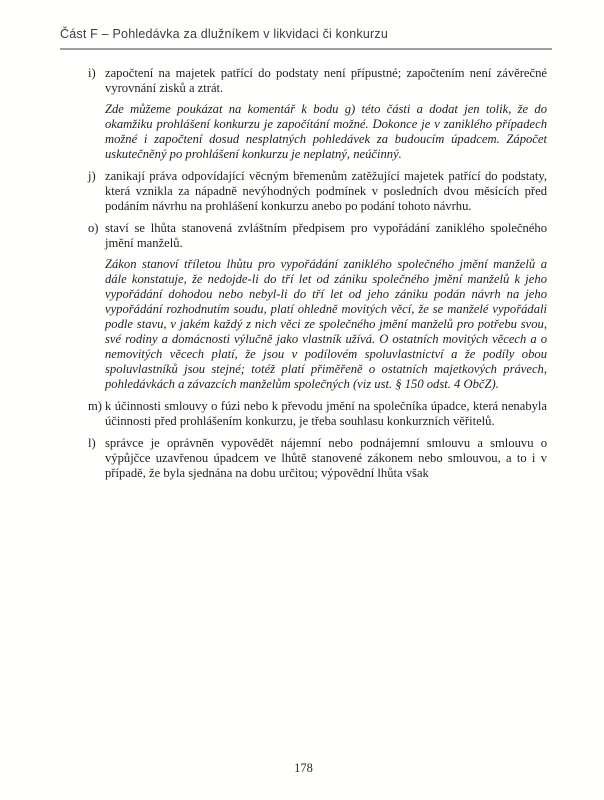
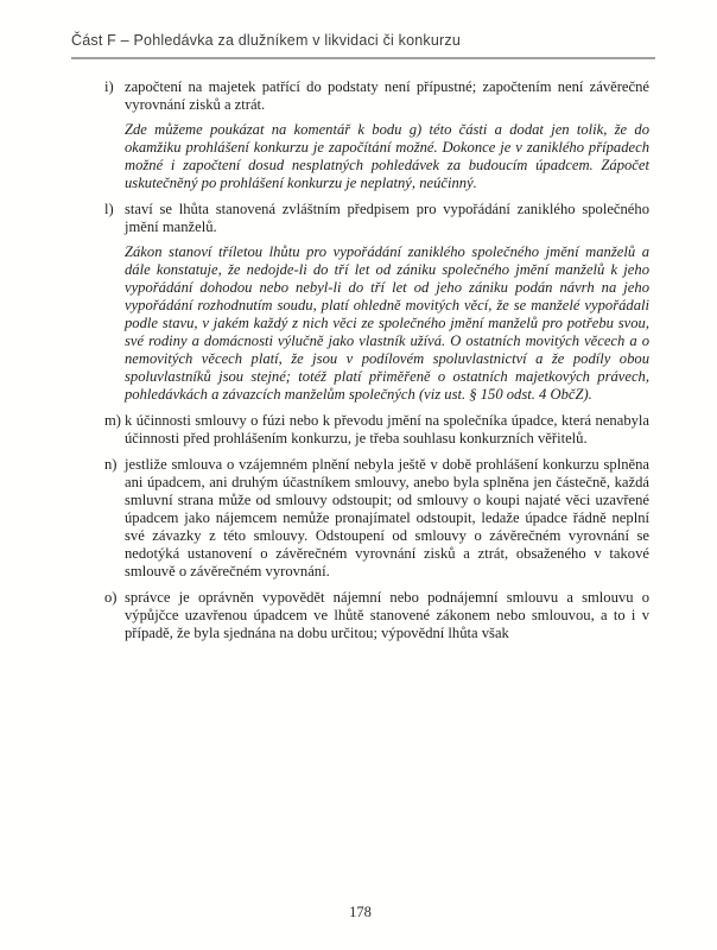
  Část F – Pohledávka za dlužníkem v likvidaci či konkurzu
  i)
  započtení na majetek patřící do podstaty není přípustné; započtením není závěrečné vyrovnání zisků a ztrát.
  Zde můžeme poukázat na komentář k bodu g) této části a dodat jen tolik, že do okamžiku prohlášení konkurzu je započítání možné. Dokonce je v zaniklého případech možné i započtení dosud nesplatných pohledávek za budoucím úpadcem. Zápočet uskutečněný po prohlášení konkurzu je neplatný, neúčinný.
- j)
- zanikají práva odpovídající věcným břemenům zatěžující majetek patřící do podstaty, která vznikla za nápadně nevýhodných podmínek v posledních dvou měsících před podáním návrhu na prohlášení konkurzu anebo po podání tohoto návrhu.
- o)
+ l)
  staví se lhůta stanovená zvláštním předpisem pro vypořádání zaniklého společného jmění manželů.
  Zákon stanoví tříletou lhůtu pro vypořádání zaniklého společného jmění manželů a dále konstatuje, že nedojde-li do tří let od zániku společného jmění manželů k jeho vypořádání dohodou nebo nebyl-li do tří let od jeho zániku podán návrh na jeho vypořádání rozhodnutím soudu, platí ohledně movitých věcí, že se manželé vypořádali podle stavu, v jakém každý z nich věci ze společného jmění manželů pro potřebu svou, své rodiny a domácnosti výlučně jako vlastník užívá. O ostatních movitých věcech a o nemovitých věcech platí, že jsou v podílovém spoluvlastnictví a že podíly obou spoluvlastníků jsou stejné; totéž platí přiměřeně o ostatních majetkových právech, pohledávkách a závazcích manželům společných (viz ust. § 150 odst. 4 ObčZ).
  m)
  k účinnosti smlouvy o fúzi nebo k převodu jmění na společníka úpadce, která nenabyla účinnosti před prohlášením konkurzu, je třeba souhlasu konkurzních věřitelů.
+ n)
+ jestliže smlouva o vzájemném plnění nebyla ještě v době prohlášení konkurzu splněna ani úpadcem, ani druhým účastníkem smlouvy, anebo byla splněna jen částečně, každá smluvní strana může od smlouvy odstoupit; od smlouvy o koupi najaté věci uzavřené úpadcem jako nájemcem nemůže pronajímatel odstoupit, ledaže úpadce řádně neplní své závazky z této smlouvy. Odstoupení od smlouvy o závěrečném vyrovnání se nedotýká ustanovení o závěrečném vyrovnání zisků a ztrát, obsaženého v takové smlouvě o závěrečném vyrovnání.
- l)
+ o)
  správce je oprávněn vypovědět nájemní nebo podnájemní smlouvu a smlouvu o výpůjčce uzavřenou úpadcem ve lhůtě stanovené zákonem nebo smlouvou, a to i v případě, že byla sjednána na dobu určitou; výpovědní lhůta však
  178
